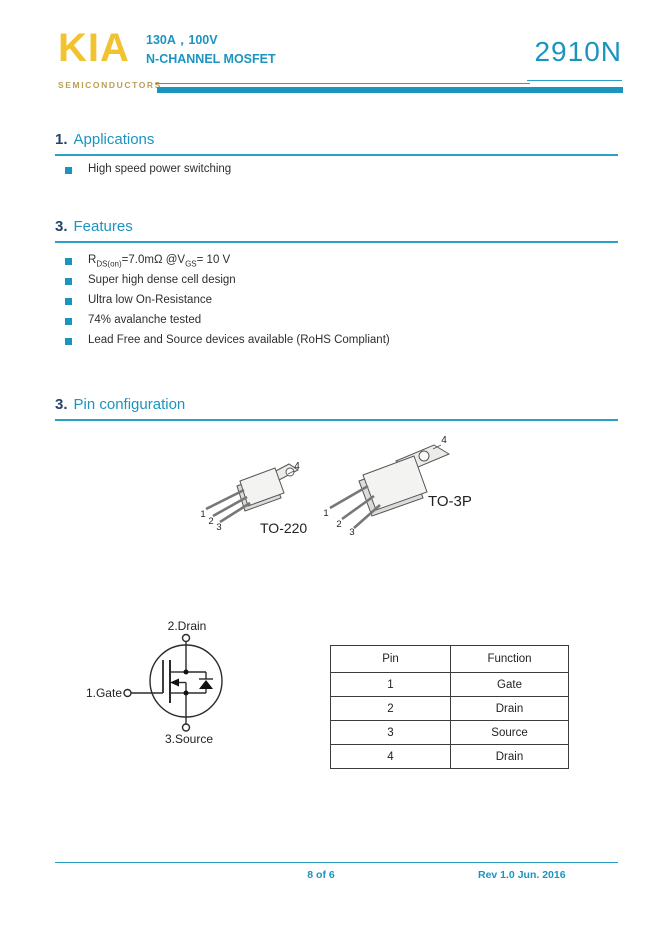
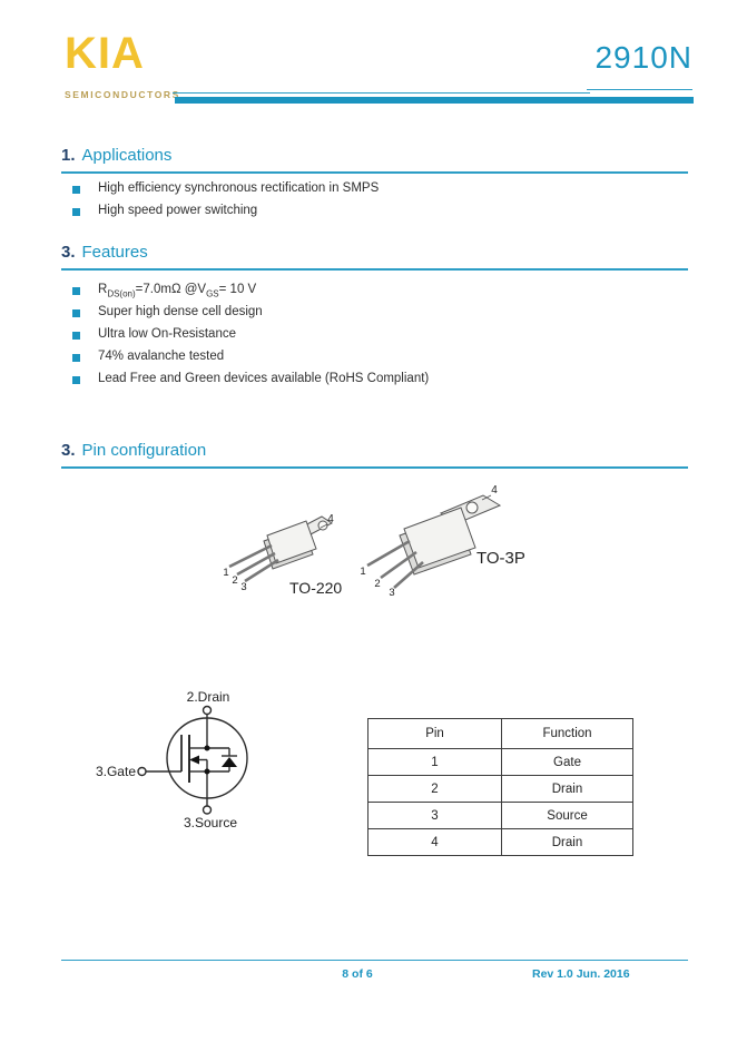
  KIA
  SEMICONDUCTORS
- 130A，100V
- N-CHANNEL MOSFET
  2910N
  1. Applications
+ High efficiency synchronous rectification in SMPS
  High speed power switching
  3. Features
  RDS(on)=7.0mΩ @VGS= 10 V
  Super high dense cell design
  Ultra low On-Resistance
  74% avalanche tested
- Lead Free and Source devices available (RoHS Compliant)
+ Lead Free and Green devices available (RoHS Compliant)
  3. Pin configuration
  1
  2
  3
  4
  TO-220
  1
  2
  3
  4
  TO-3P
  2.Drain
- 1.Gate
+ 3.Gate
  3.Source
  Pin	Function
  1	Gate
  2	Drain
  3	Source
  4	Drain
  8 of 6
  Rev 1.0 Jun. 2016
